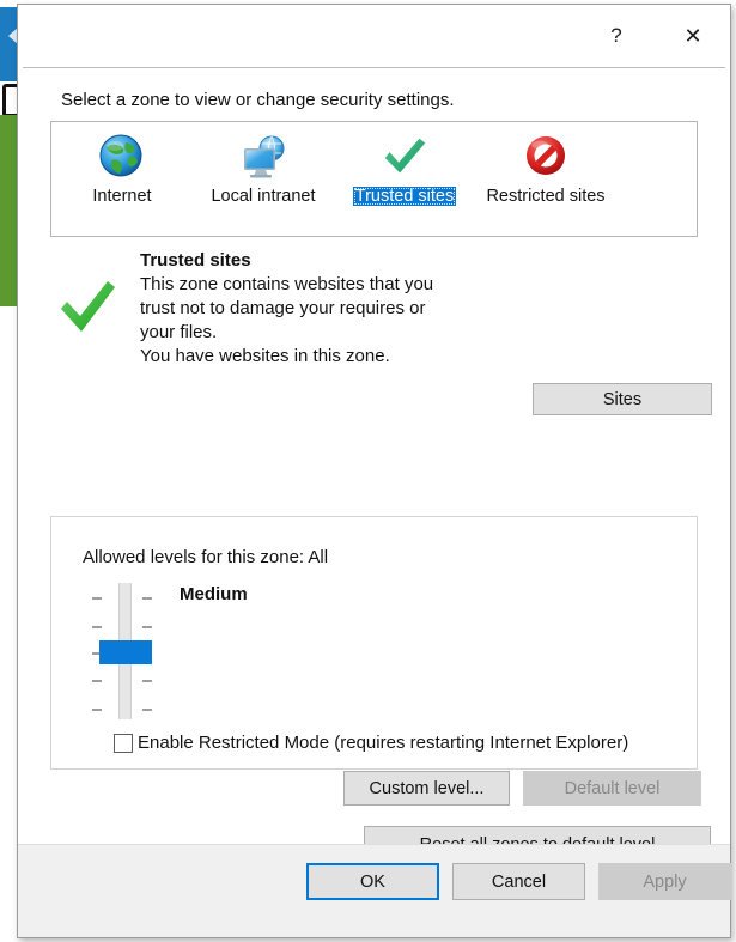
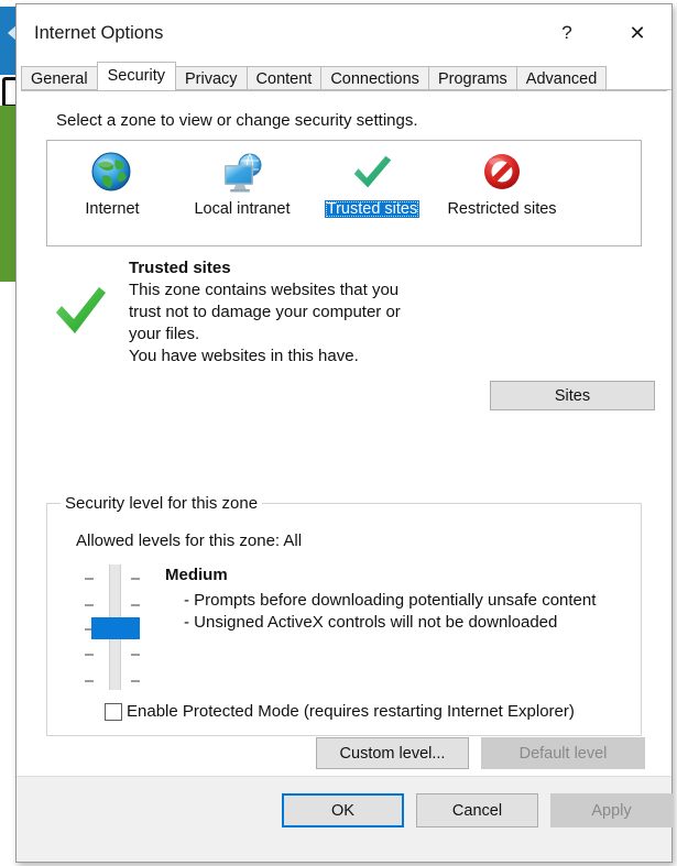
+ Internet Options
  ?
  ✕
+ General
+ Security
+ Privacy
+ Content
+ Connections
+ Programs
+ Advanced
  Select a zone to view or change security settings.
  Internet
  Local intranet
  Trusted sites
  Restricted sites
  Trusted sites
  This zone contains websites that you
- trust not to damage your requires or
+ trust not to damage your computer or
  your files.
- You have websites in this zone.
+ You have websites in this have.
  Sites
+ Security level for this zone
  Allowed levels for this zone: All
  Medium
+ - Prompts before downloading potentially unsafe content
+ - Unsigned ActiveX controls will not be downloaded
- Enable Restricted Mode (requires restarting Internet Explorer)
+ Enable Protected Mode (requires restarting Internet Explorer)
  Custom level...
  Default level
  OK
  Cancel
  Apply
